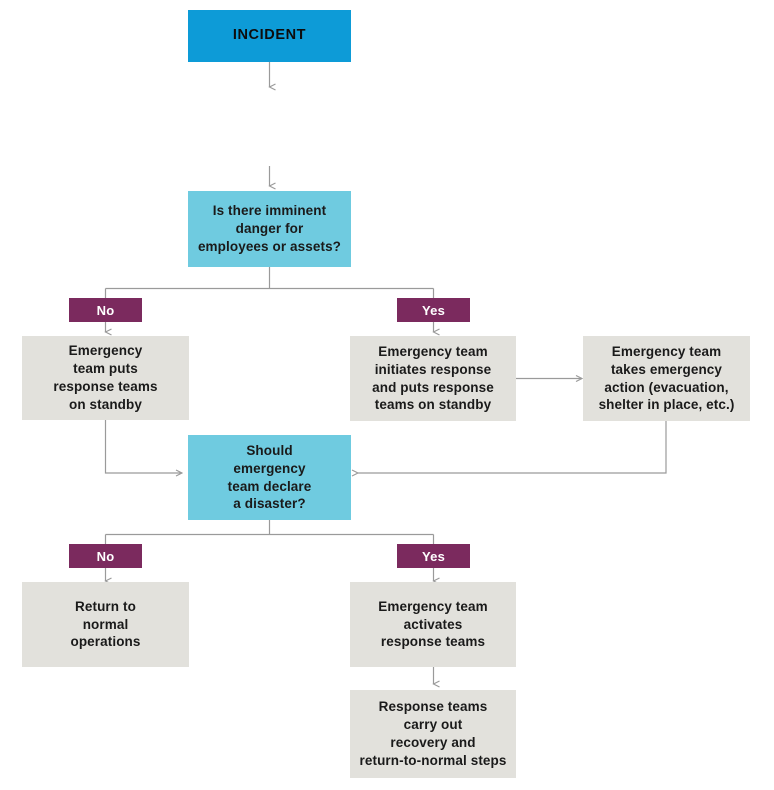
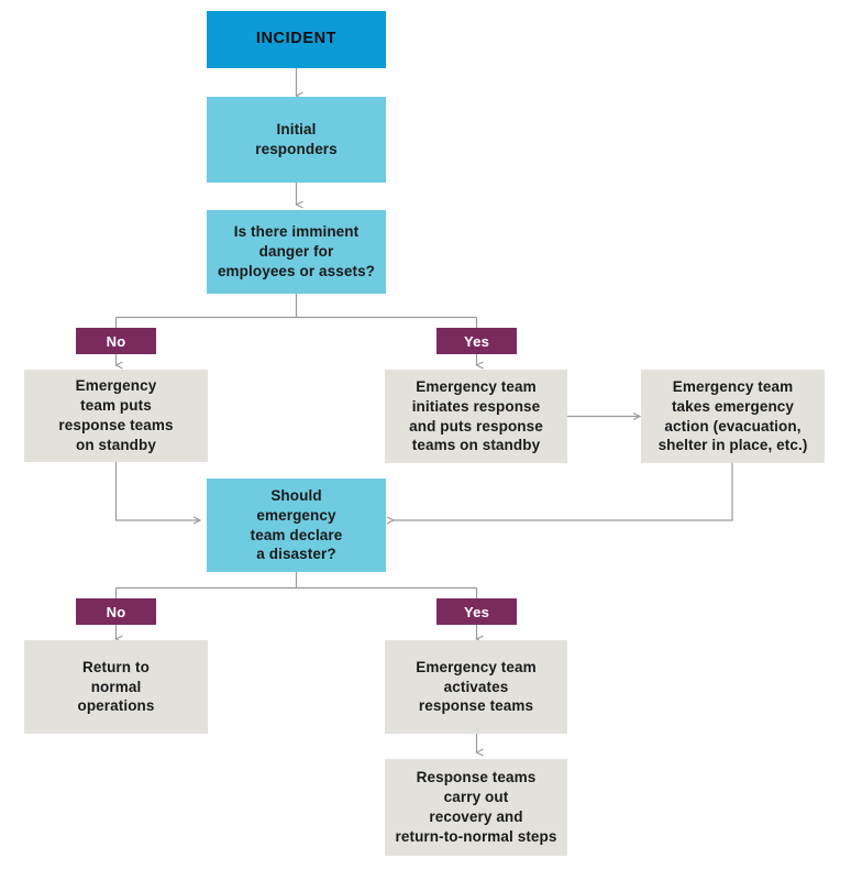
  INCIDENT
+ Initial
+ responders
  Is there imminent
  danger for
  employees or assets?
  No
  Yes
  Emergency
  team puts
  response teams
  on standby
  Emergency team
  initiates response
  and puts response
  teams on standby
  Emergency team
  takes emergency
  action (evacuation,
  shelter in place, etc.)
  Should
  emergency
  team declare
  a disaster?
  No
  Yes
  Return to
  normal
  operations
  Emergency team
  activates
  response teams
  Response teams
  carry out
  recovery and
  return-to-normal steps
